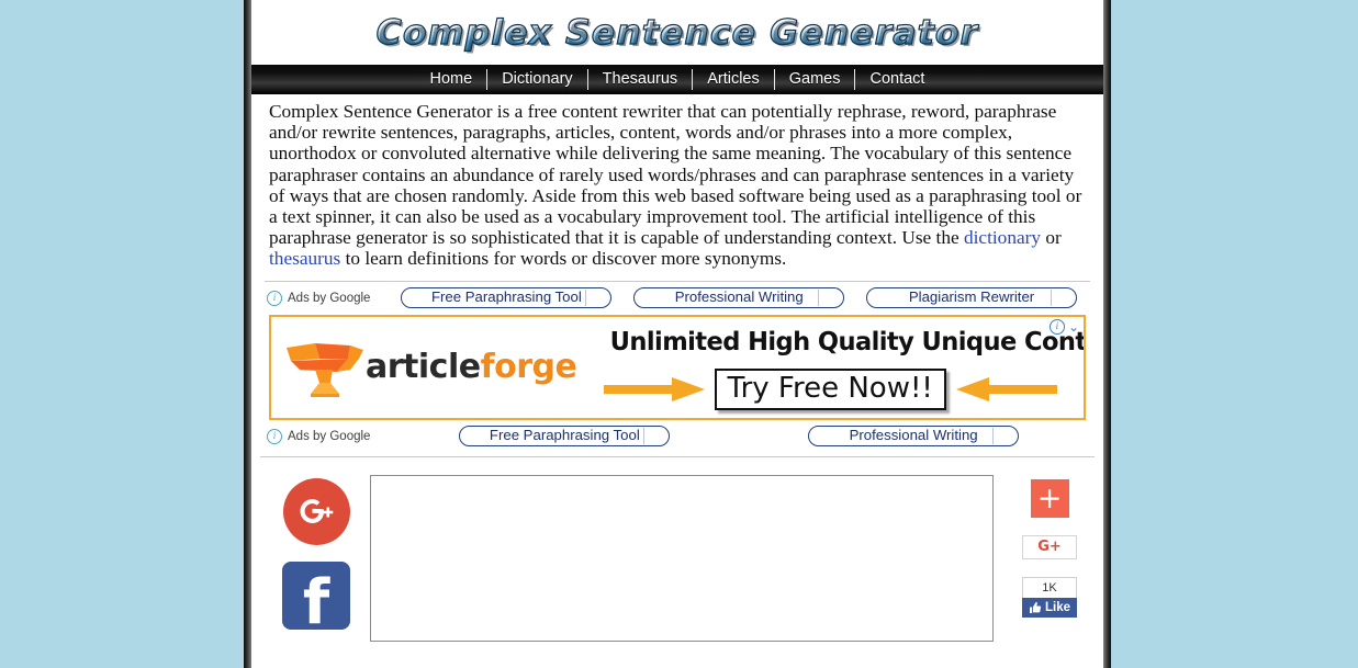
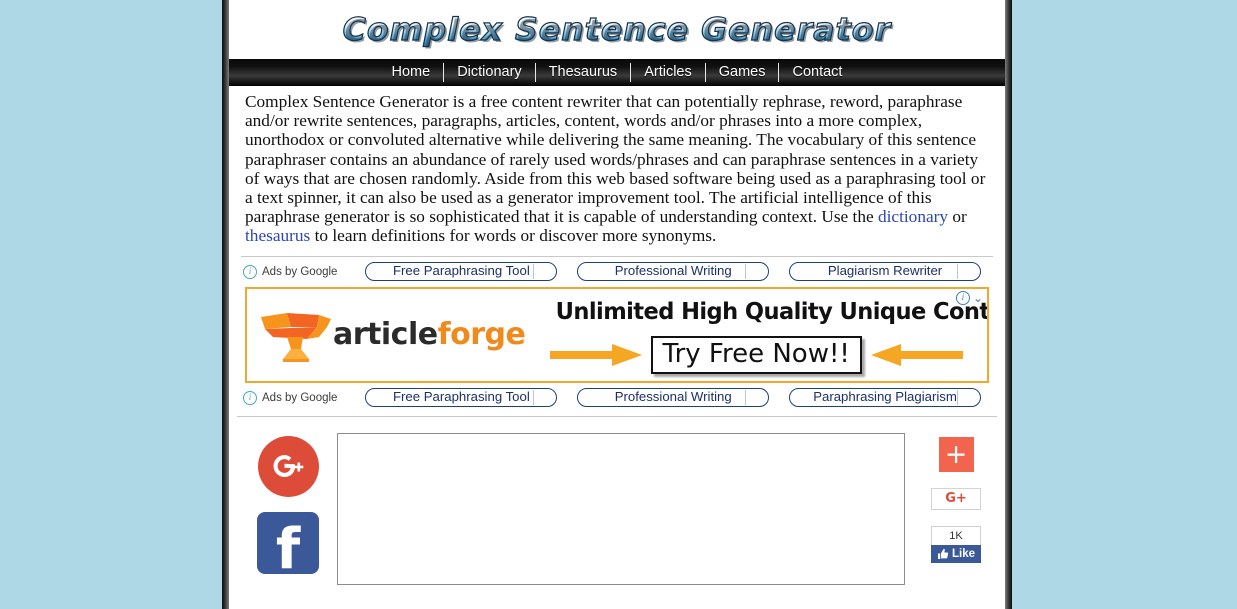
  Complex Sentence Generator
  Home
  Dictionary
  Thesaurus
  Articles
  Games
  Contact
- Complex Sentence Generator is a free content rewriter that can potentially rephrase, reword, paraphrase and/or rewrite sentences, paragraphs, articles, content, words and/or phrases into a more complex, unorthodox or convoluted alternative while delivering the same meaning. The vocabulary of this sentence paraphraser contains an abundance of rarely used words/phrases and can paraphrase sentences in a variety of ways that are chosen randomly. Aside from this web based software being used as a paraphrasing tool or a text spinner, it can also be used as a vocabulary improvement tool. The artificial intelligence of this paraphrase generator is so sophisticated that it is capable of understanding context. Use the dictionary or thesaurus to learn definitions for words or discover more synonyms.
+ Complex Sentence Generator is a free content rewriter that can potentially rephrase, reword, paraphrase and/or rewrite sentences, paragraphs, articles, content, words and/or phrases into a more complex, unorthodox or convoluted alternative while delivering the same meaning. The vocabulary of this sentence paraphraser contains an abundance of rarely used words/phrases and can paraphrase sentences in a variety of ways that are chosen randomly. Aside from this web based software being used as a paraphrasing tool or a text spinner, it can also be used as a generator improvement tool. The artificial intelligence of this paraphrase generator is so sophisticated that it is capable of understanding context. Use the dictionary or thesaurus to learn definitions for words or discover more synonyms.
  i
  Ads by Google
  Free Paraphrasing Tool
  Professional Writing
  Plagiarism Rewriter
  articleforge
  Unlimited High Quality Unique Cont
  Try Free Now!!
  i
  ⌄
  i
  Ads by Google
  Free Paraphrasing Tool
  Professional Writing
+ Paraphrasing Plagiarism
  f
  +
  G+
  1K
  Like
